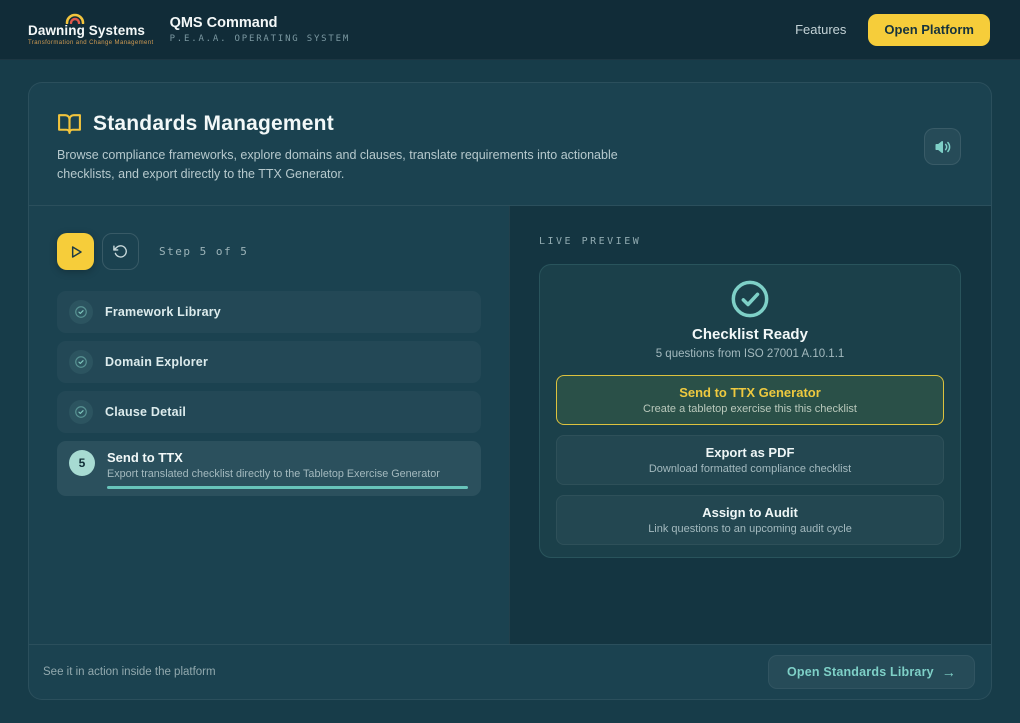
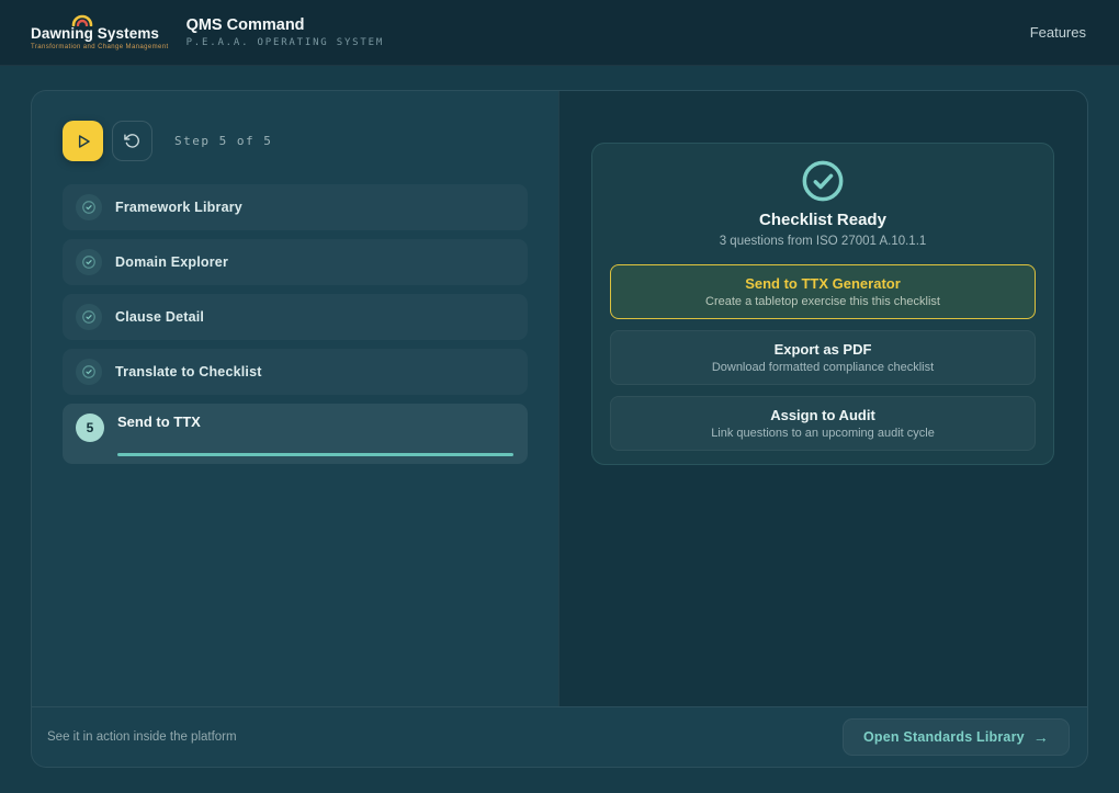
  Dawning Systems
  QMS Command
  P.E.A.A. OPERATING SYSTEM
  Features
- Open Platform
- Standards Management
- Browse compliance frameworks, explore domains and clauses, translate requirements into actionable checklists, and export directly to the TTX Generator.
  Step 5 of 5
  Framework Library
  Domain Explorer
  Clause Detail
+ Translate to Checklist
  5
  Send to TTX
- Export translated checklist directly to the Tabletop Exercise Generator
- LIVE PREVIEW
  Checklist Ready
- 5 questions from ISO 27001 A.10.1.1
+ 3 questions from ISO 27001 A.10.1.1
  Send to TTX Generator
  Create a tabletop exercise this this checklist
  Export as PDF
  Download formatted compliance checklist
  Assign to Audit
  Link questions to an upcoming audit cycle
  See it in action inside the platform
  Open Standards Library
  →
